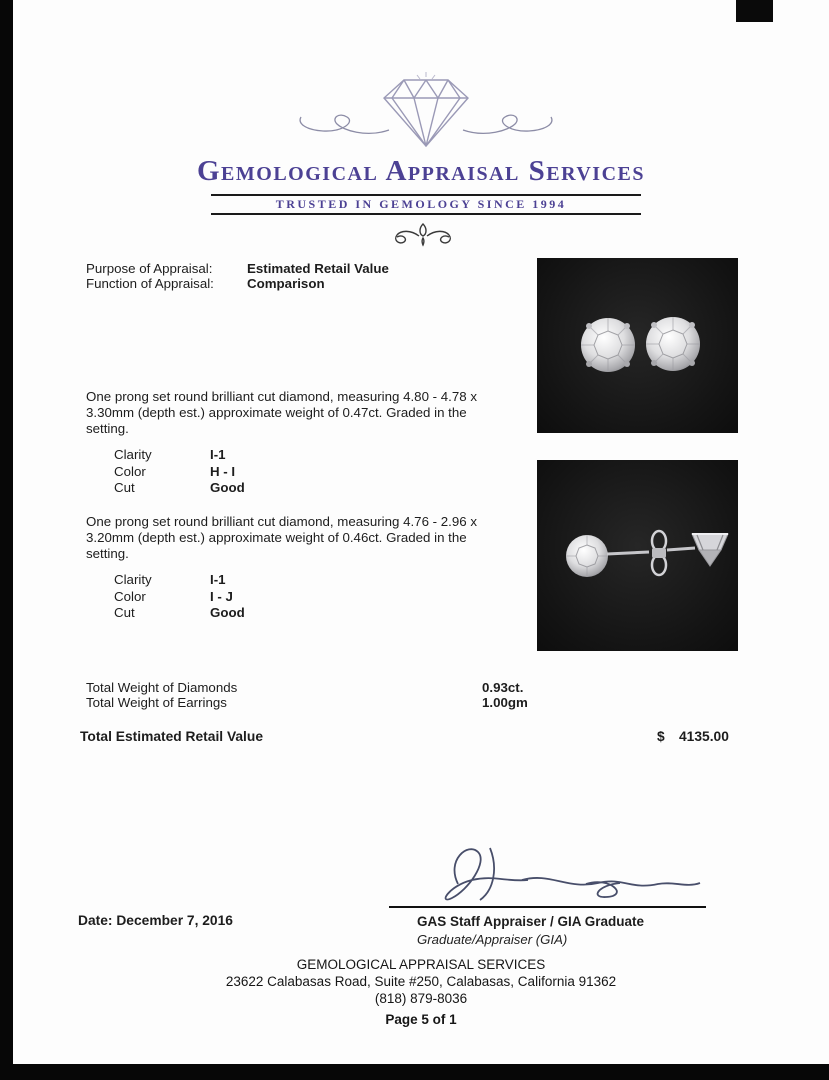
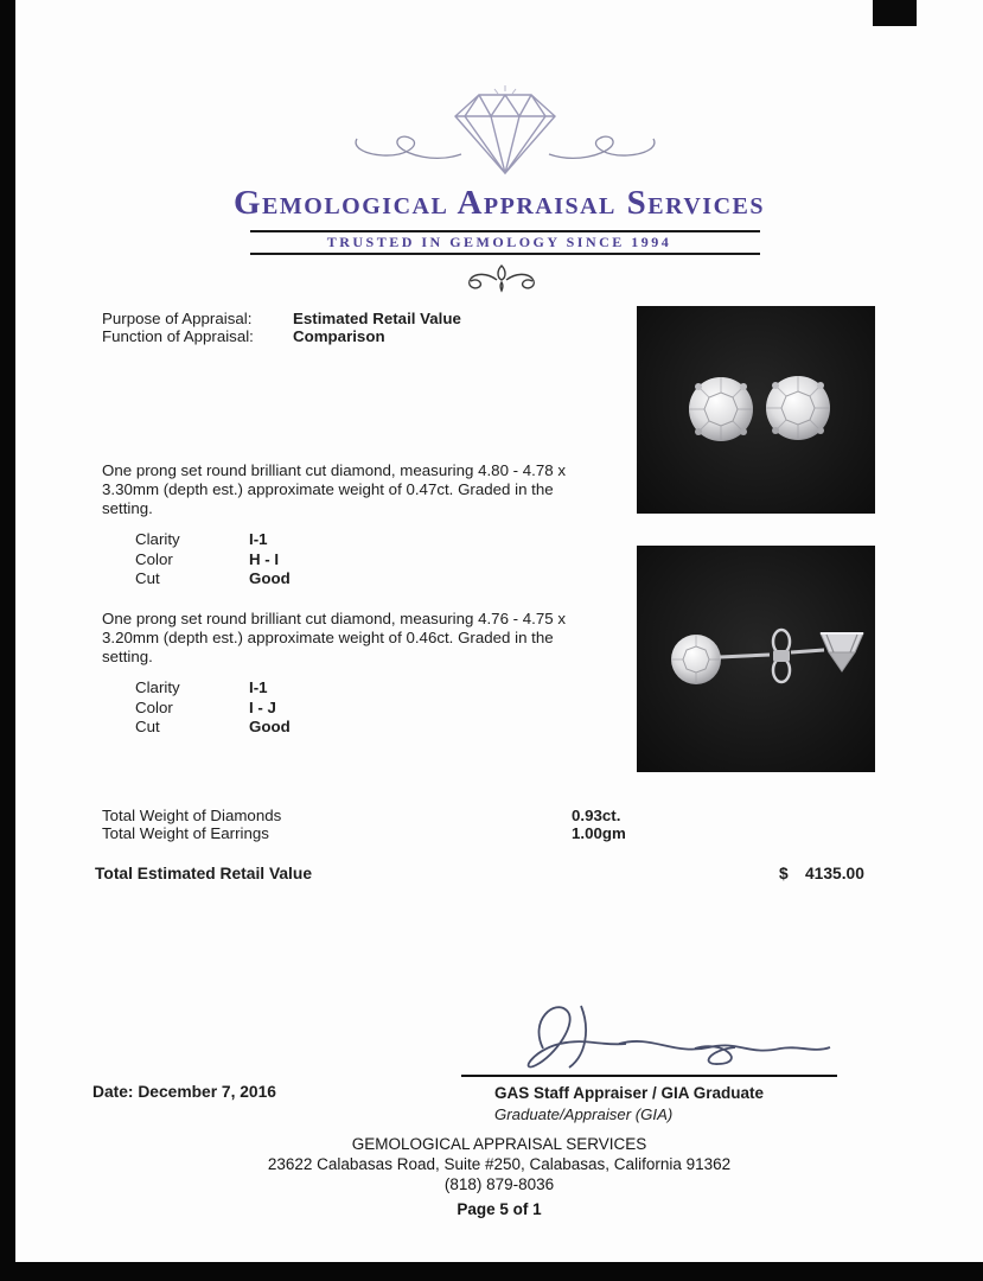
  Gemological Appraisal Services
  TRUSTED IN GEMOLOGY SINCE 1994
  Purpose of Appraisal: Estimated Retail Value
  Function of Appraisal: Comparison
  One prong set round brilliant cut diamond, measuring 4.80 - 4.78 x 3.30mm (depth est.) approximate weight of 0.47ct. Graded in the setting.
  Clarity I-1
  Color H - I
  Cut Good
- One prong set round brilliant cut diamond, measuring 4.76 - 2.96 x 3.20mm (depth est.) approximate weight of 0.46ct. Graded in the setting.
+ One prong set round brilliant cut diamond, measuring 4.76 - 4.75 x 3.20mm (depth est.) approximate weight of 0.46ct. Graded in the setting.
  Clarity I-1
  Color I - J
  Cut Good
  Total Weight of Diamonds
  0.93ct.
  Total Weight of Earrings
  1.00gm
  Total Estimated Retail Value
  $
  4135.00
  GAS Staff Appraiser / GIA Graduate
  Graduate/Appraiser (GIA)
  Date: December 7, 2016
  GEMOLOGICAL APPRAISAL SERVICES
  23622 Calabasas Road, Suite #250, Calabasas, California 91362
  (818) 879-8036
  Page 5 of 1
